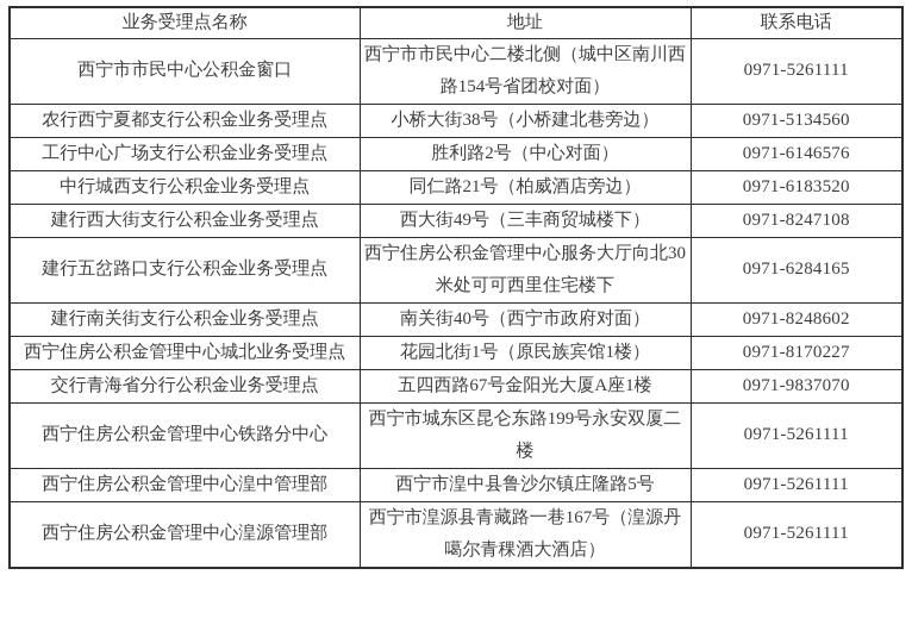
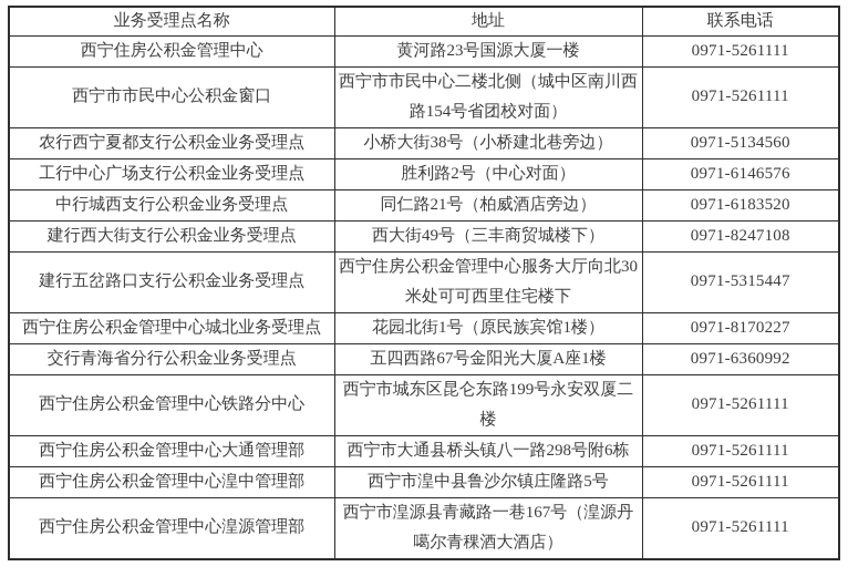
  业务受理点名称	地址	联系电话
+ 西宁住房公积金管理中心	黄河路23号国源大厦一楼	0971-5261111
  西宁市市民中心公积金窗口	西宁市市民中心二楼北侧（城中区南川西路154号省团校对面）	0971-5261111
  农行西宁夏都支行公积金业务受理点	小桥大街38号（小桥建北巷旁边）	0971-5134560
  工行中心广场支行公积金业务受理点	胜利路2号（中心对面）	0971-6146576
  中行城西支行公积金业务受理点	同仁路21号（柏威酒店旁边）	0971-6183520
  建行西大街支行公积金业务受理点	西大街49号（三丰商贸城楼下）	0971-8247108
- 建行五岔路口支行公积金业务受理点	西宁住房公积金管理中心服务大厅向北30米处可可西里住宅楼下	0971-6284165
+ 建行五岔路口支行公积金业务受理点	西宁住房公积金管理中心服务大厅向北30米处可可西里住宅楼下	0971-5315447
- 建行南关街支行公积金业务受理点	南关街40号（西宁市政府对面）	0971-8248602
  西宁住房公积金管理中心城北业务受理点	花园北街1号（原民族宾馆1楼）	0971-8170227
- 交行青海省分行公积金业务受理点	五四西路67号金阳光大厦A座1楼	0971-9837070
+ 交行青海省分行公积金业务受理点	五四西路67号金阳光大厦A座1楼	0971-6360992
  西宁住房公积金管理中心铁路分中心	西宁市城东区昆仑东路199号永安双厦二楼	0971-5261111
+ 西宁住房公积金管理中心大通管理部	西宁市大通县桥头镇八一路298号附6栋	0971-5261111
  西宁住房公积金管理中心湟中管理部	西宁市湟中县鲁沙尔镇庄隆路5号	0971-5261111
  西宁住房公积金管理中心湟源管理部	西宁市湟源县青藏路一巷167号（湟源丹噶尔青稞酒大酒店）	0971-5261111
